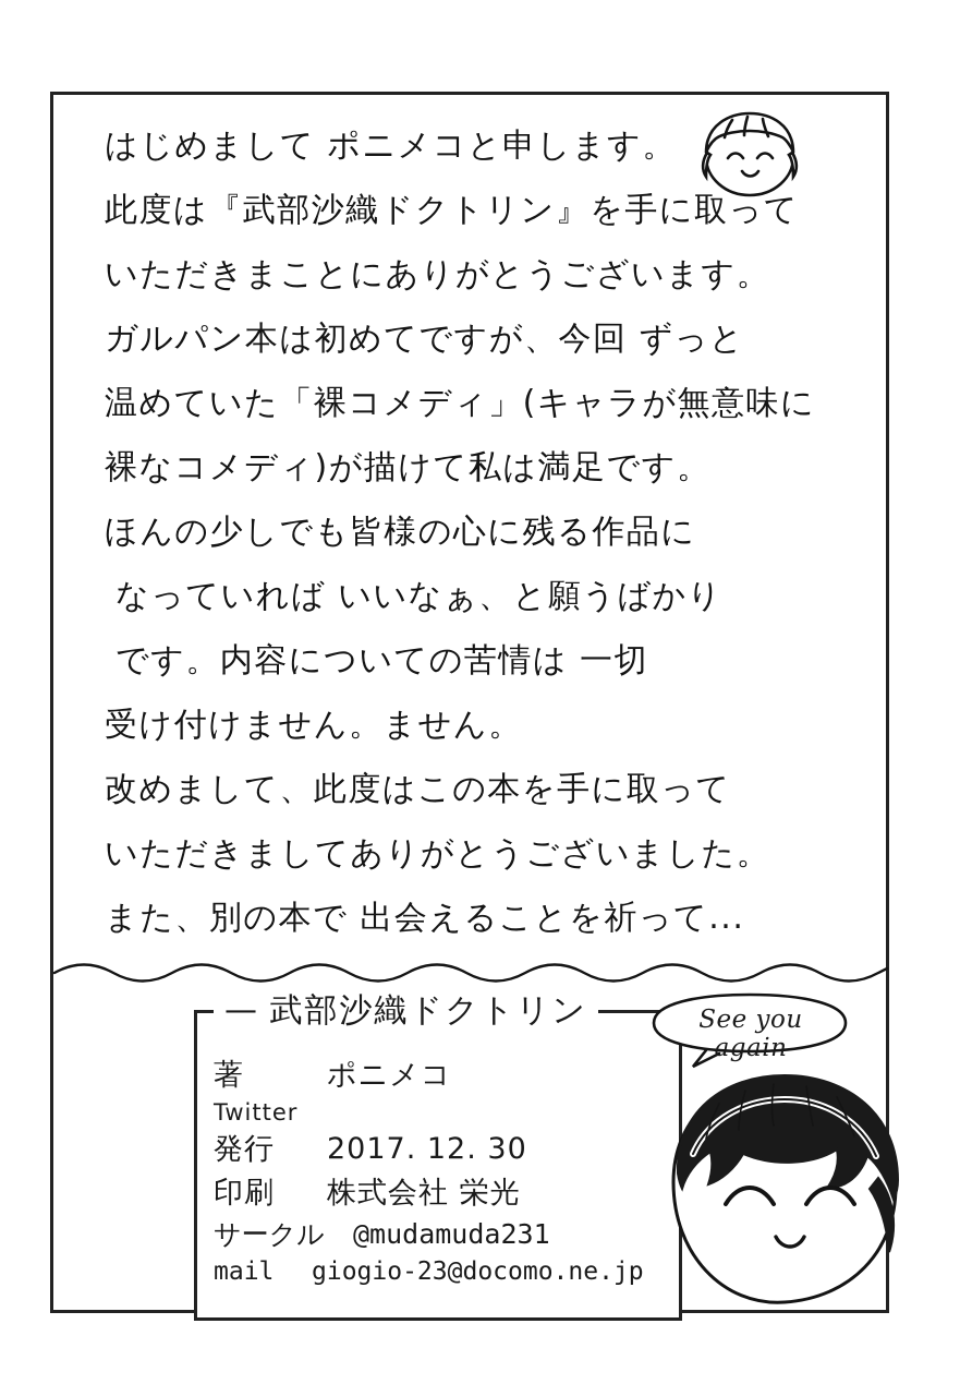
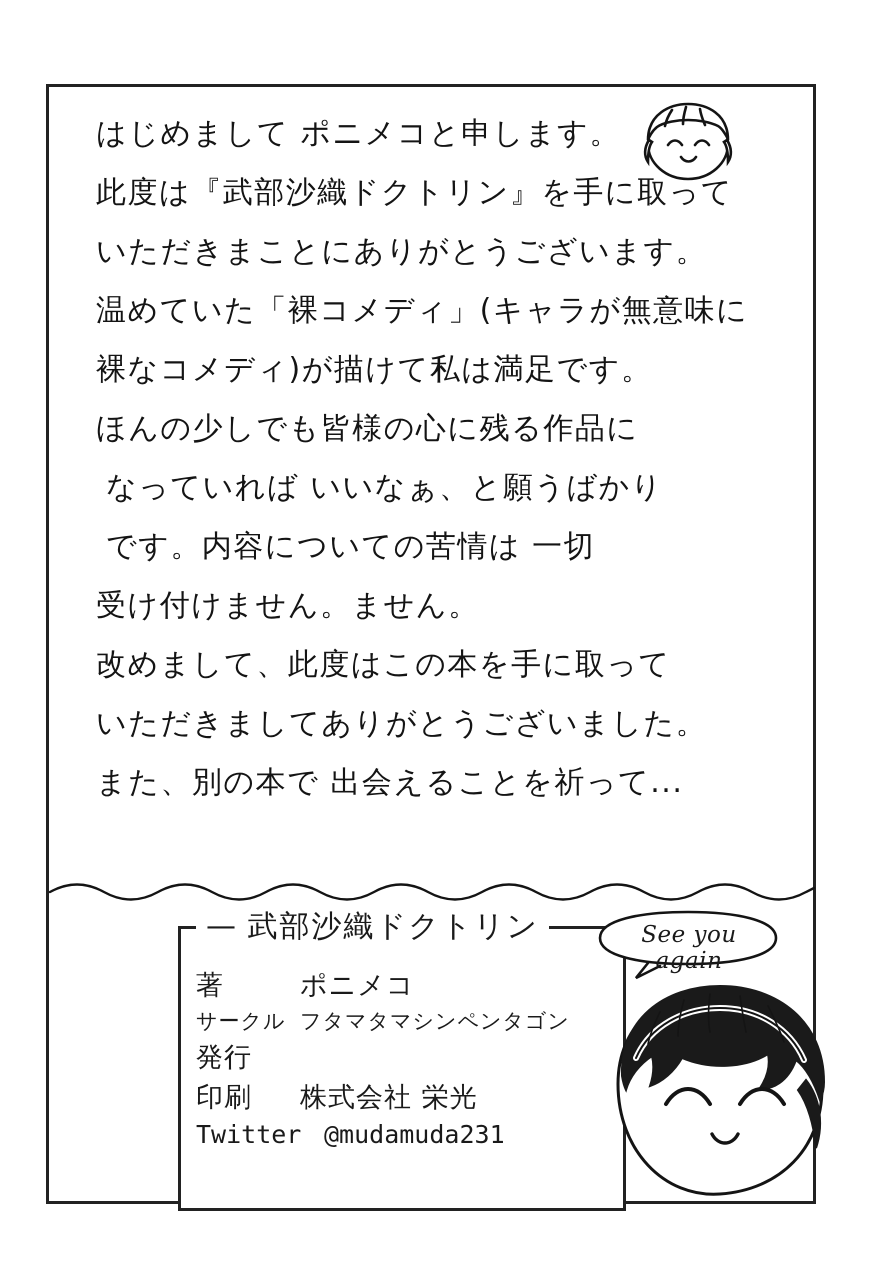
  はじめまして ポニメコと申します。
  此度は『武部沙織ドクトリン』を手に取って
  いただきまことにありがとうございます。
- ガルパン本は初めてですが、今回 ずっと
  温めていた「裸コメディ」(キャラが無意味に
  裸なコメディ)が描けて私は満足です。
  ほんの少しでも皆様の心に残る作品に
  なっていれば いいなぁ、と願うばかり
  です。内容についての苦情は 一切
  受け付けません。ません。
  改めまして、此度はこの本を手に取って
  いただきましてありがとうございました。
  また、別の本で 出会えることを祈って...
  — 武部沙織ドクトリン
  著
  ポニメコ
- Twitter
+ サークル
+ フタマタマシンペンタゴン
  発行
- 2017. 12. 30
  印刷
  株式会社 栄光
- サークル
+ Twitter
  @mudamuda231
- mail
- giogio-23@docomo.ne.jp
  See you again
